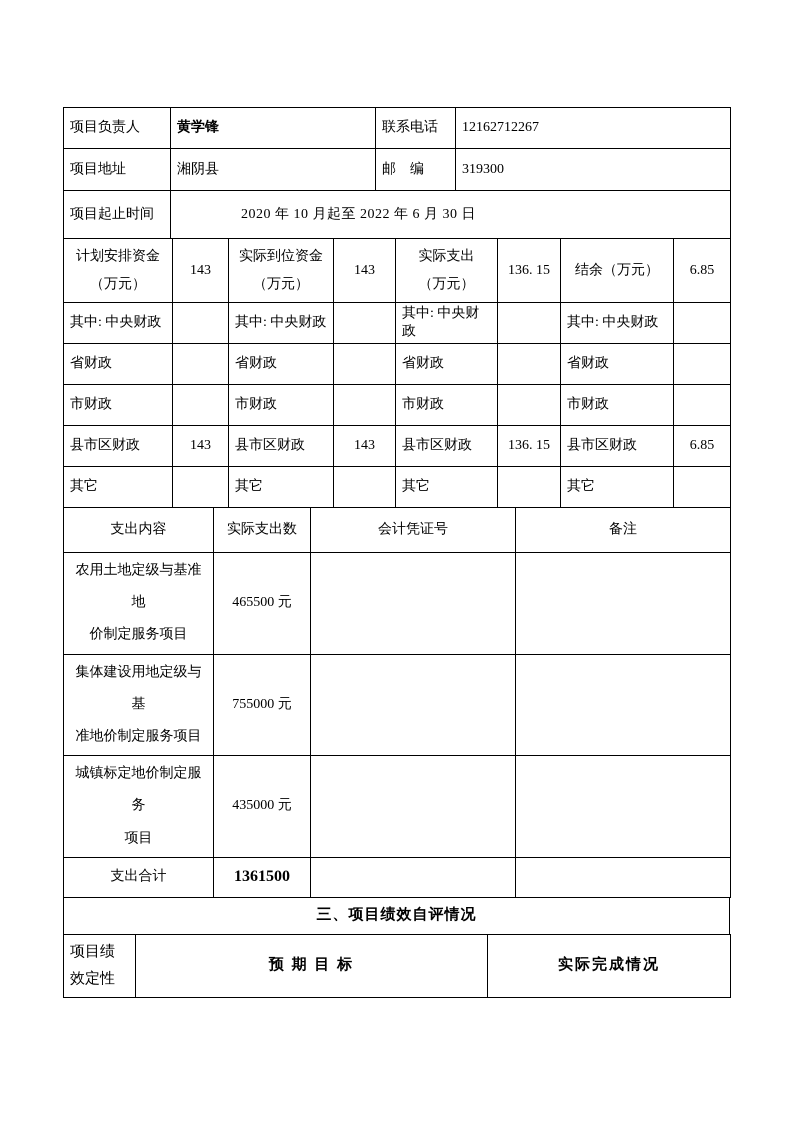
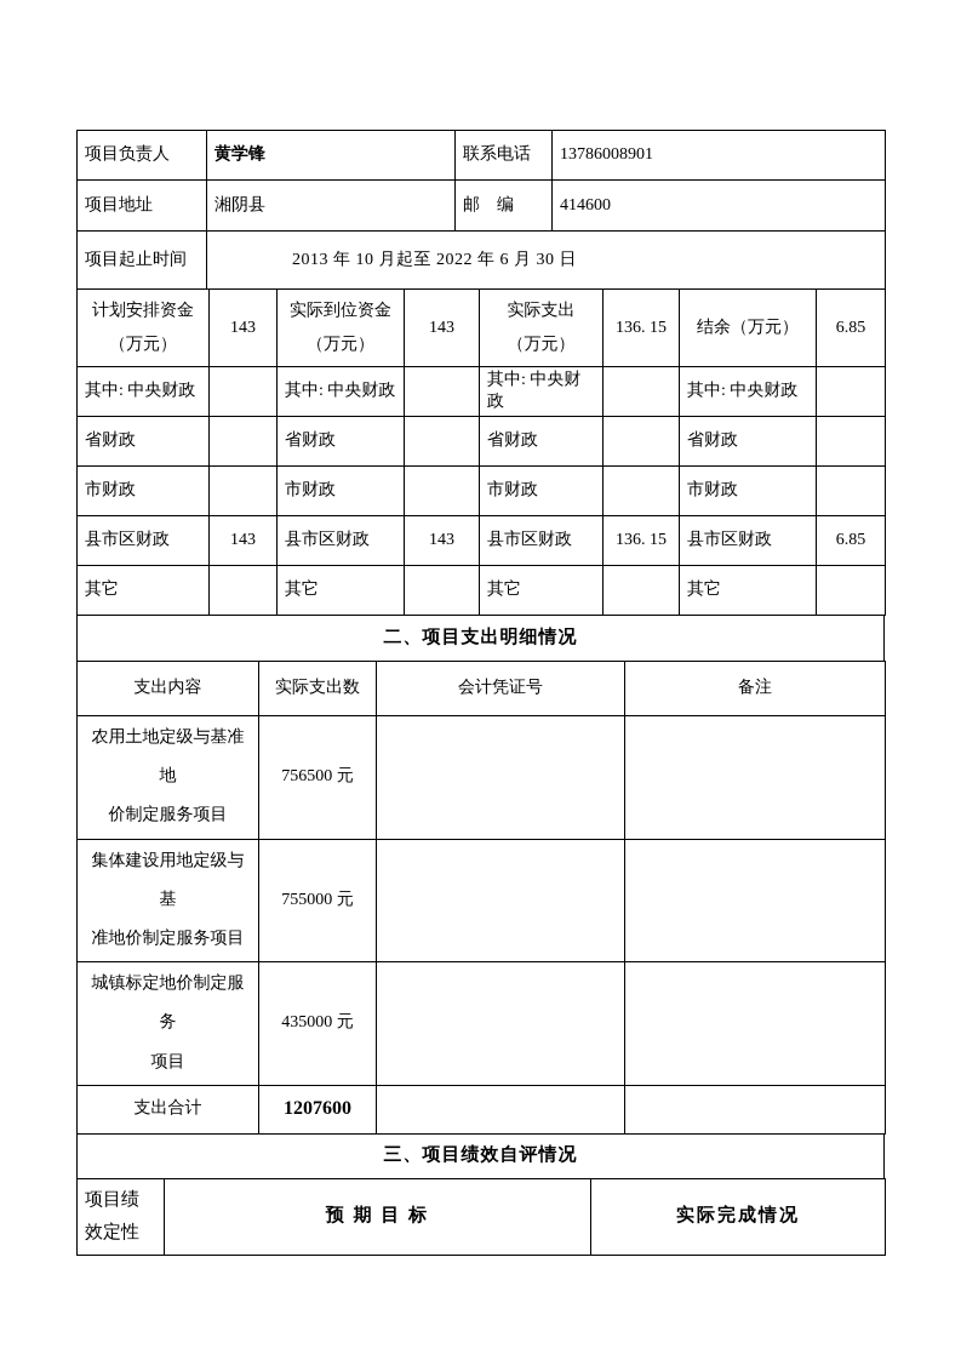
- 项目负责人	黄学锋	联系电话	12162712267
+ 项目负责人	黄学锋	联系电话	13786008901
- 项目地址	湘阴县	邮 编	319300
+ 项目地址	湘阴县	邮 编	414600
- 项目起止时间	2020 年 10 月起至 2022 年 6 月 30 日
+ 项目起止时间	2013 年 10 月起至 2022 年 6 月 30 日
  计划安排资金 （万元）	143	实际到位资金 （万元）	143	实际支出 （万元）	136. 15	结余（万元）	6.85
  其中: 中央财政		其中: 中央财政		其中: 中央财政		其中: 中央财政
  省财政		省财政		省财政		省财政
  市财政		市财政		市财政		市财政
  县市区财政	143	县市区财政	143	县市区财政	136. 15	县市区财政	6.85
  其它		其它		其它		其它
+ 二、项目支出明细情况
  支出内容	实际支出数	会计凭证号	备注
- 农用土地定级与基准地 价制定服务项目	465500 元
+ 农用土地定级与基准地 价制定服务项目	756500 元
  集体建设用地定级与基 准地价制定服务项目	755000 元
  城镇标定地价制定服务 项目	435000 元
- 支出合计	1361500
+ 支出合计	1207600
  三、项目绩效自评情况
  项目绩效定性	预 期 目 标	实际完成情况
